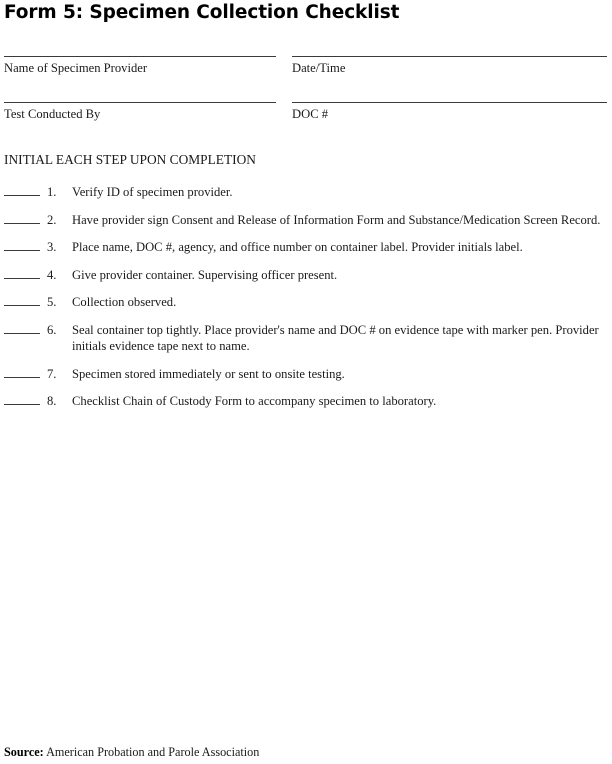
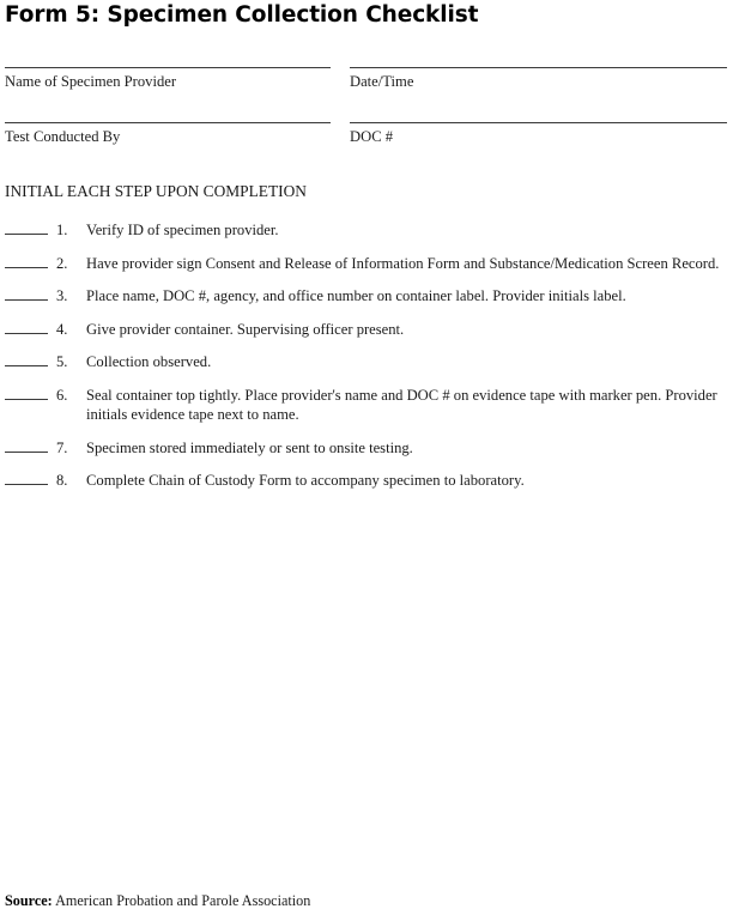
  Form 5: Specimen Collection Checklist
  Name of Specimen Provider
  Date/Time
  Test Conducted By
  DOC #
  INITIAL EACH STEP UPON COMPLETION
  1.
  Verify ID of specimen provider.
  2.
  Have provider sign Consent and Release of Information Form and Substance/Medication Screen Record.
  3.
  Place name, DOC #, agency, and office number on container label. Provider initials label.
  4.
  Give provider container. Supervising officer present.
  5.
  Collection observed.
  6.
  Seal container top tightly. Place provider's name and DOC # on evidence tape with marker pen. Provider initials evidence tape next to name.
  7.
  Specimen stored immediately or sent to onsite testing.
  8.
- Checklist Chain of Custody Form to accompany specimen to laboratory.
+ Complete Chain of Custody Form to accompany specimen to laboratory.
  Source: American Probation and Parole Association
